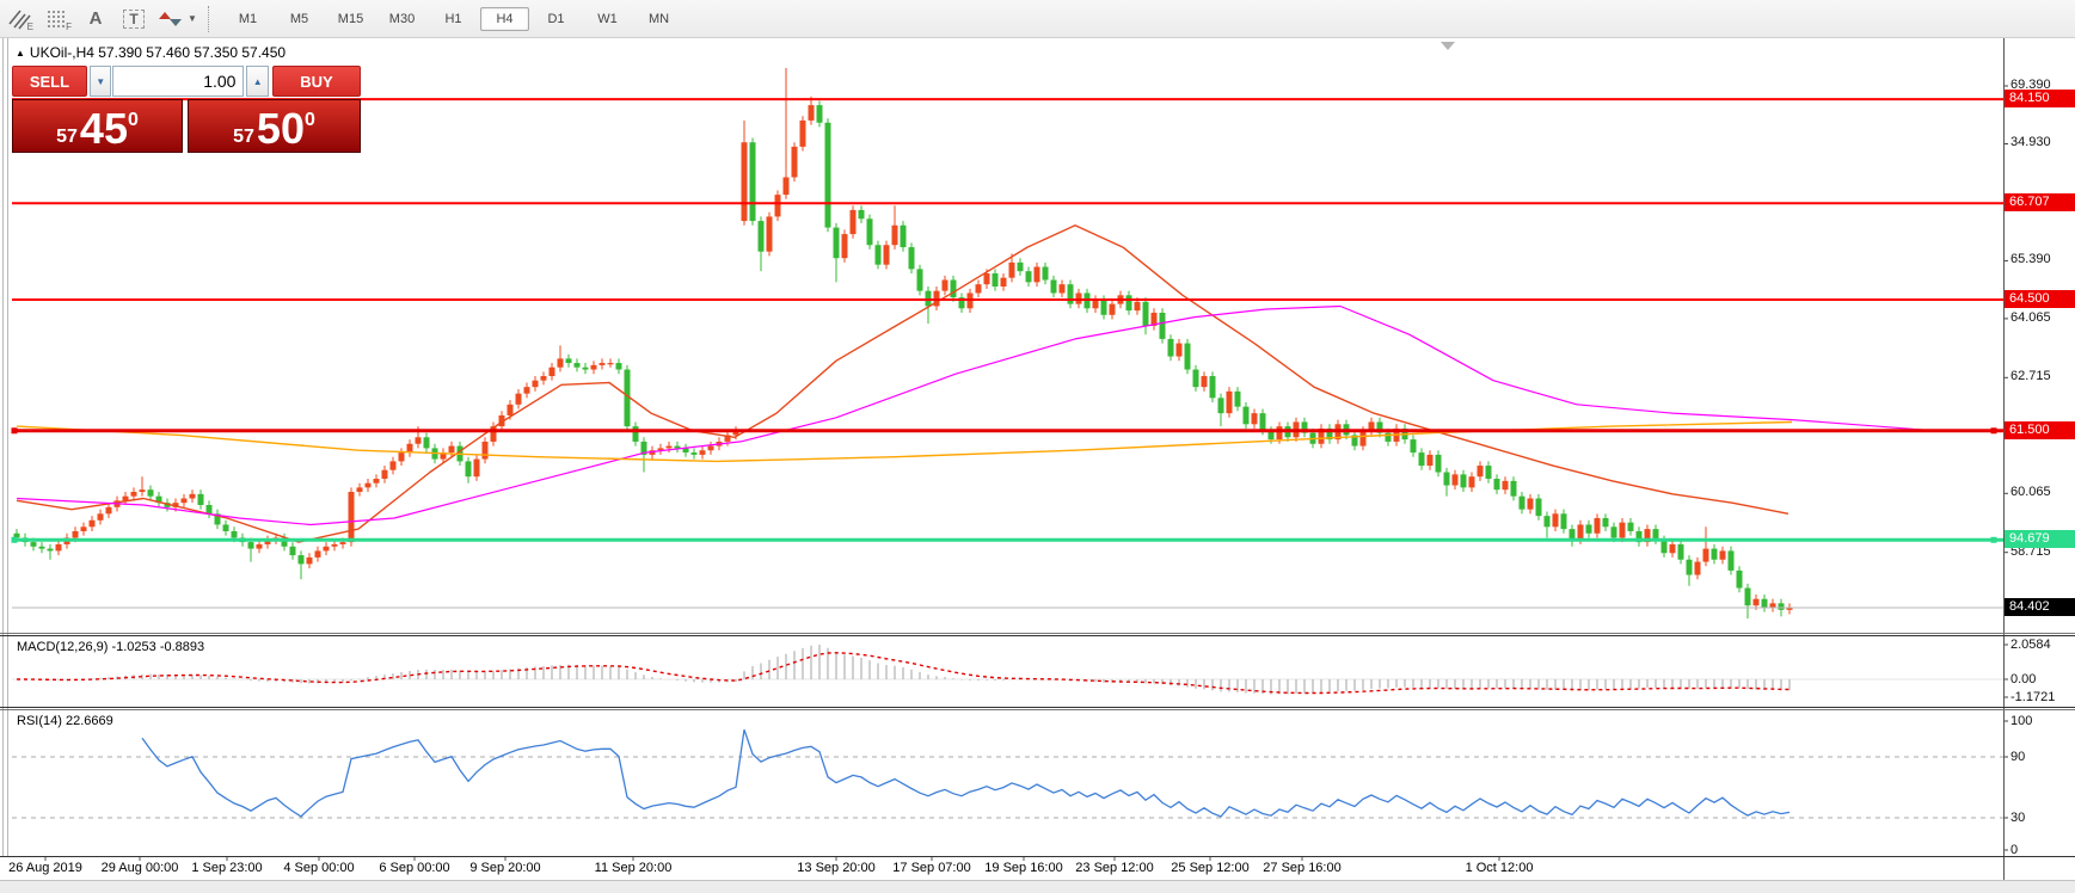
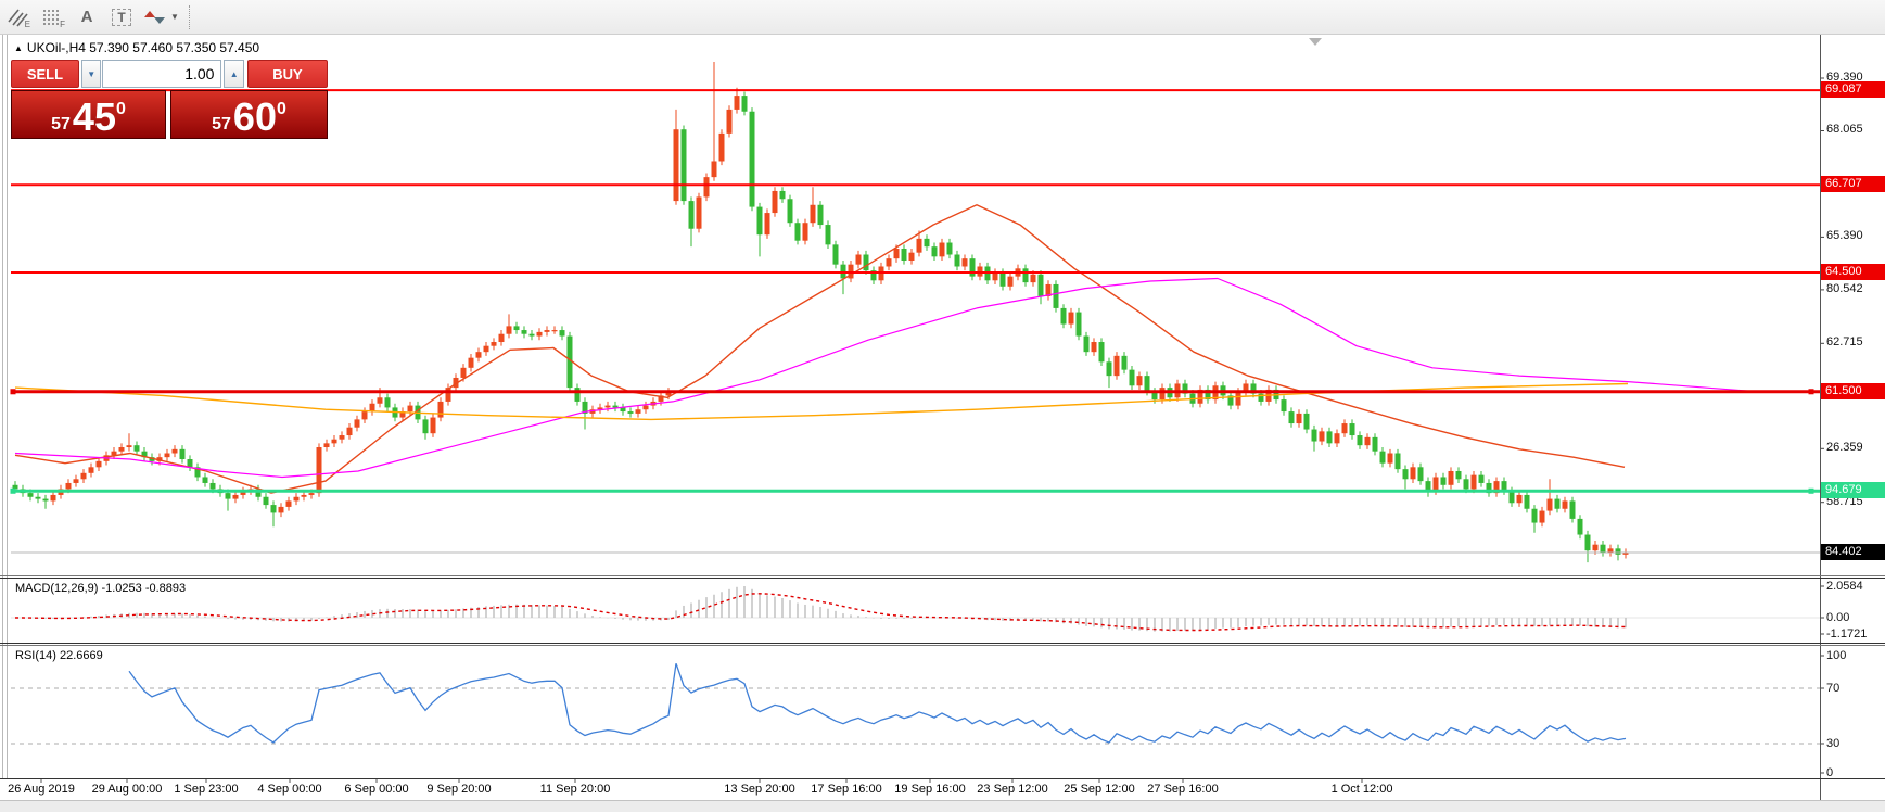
  E
  F
  A
  T
  ▼
- M1
- M5
- M15
- M30
- H1
- H4
- D1
- W1
- MN
  ▲ UKOil-,H4 57.390 57.460 57.350 57.450
  MACD(12,26,9) -1.0253 -0.8893
  RSI(14) 22.6669
  SELL
  ▼
  1.00
  ▲
  BUY
  57
  45
  0
  57
- 50
+ 60
  0
  69.390
- 34.930
+ 68.065
  65.390
- 64.065
+ 80.542
  62.715
- 60.065
+ 26.359
  58.715
- 84.150
+ 69.087
  66.707
  64.500
  61.500
  94.679
  84.402
  2.0584
  0.00
  -1.1721
  100
- 90
+ 70
  30
  0
  26 Aug 2019
  29 Aug 00:00
  1 Sep 23:00
  4 Sep 00:00
  6 Sep 00:00
  9 Sep 20:00
  11 Sep 20:00
  13 Sep 20:00
- 17 Sep 07:00
+ 17 Sep 16:00
  19 Sep 16:00
  23 Sep 12:00
  25 Sep 12:00
  27 Sep 16:00
  1 Oct 12:00
